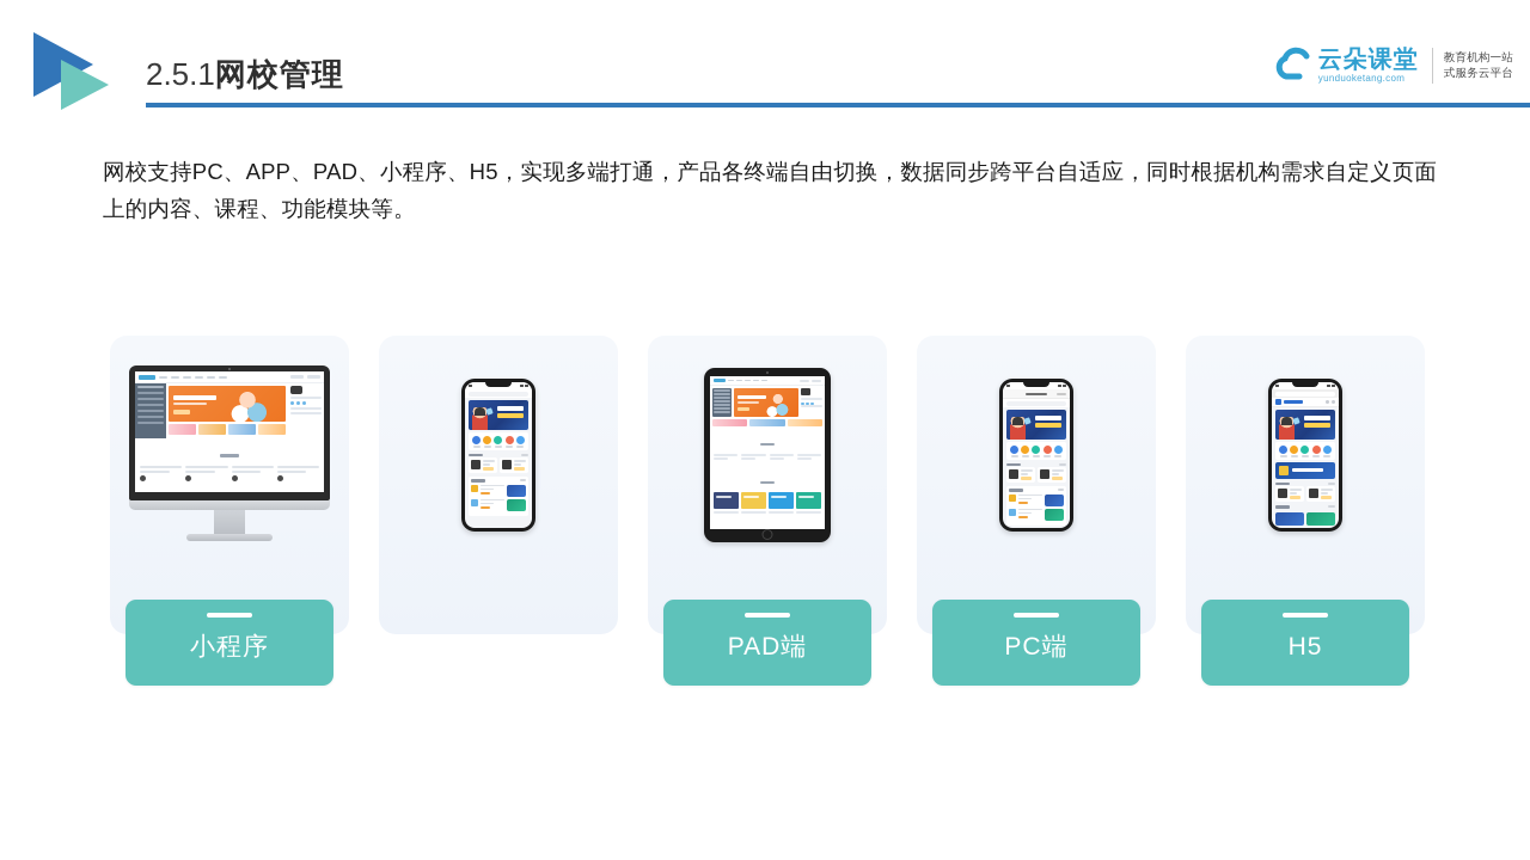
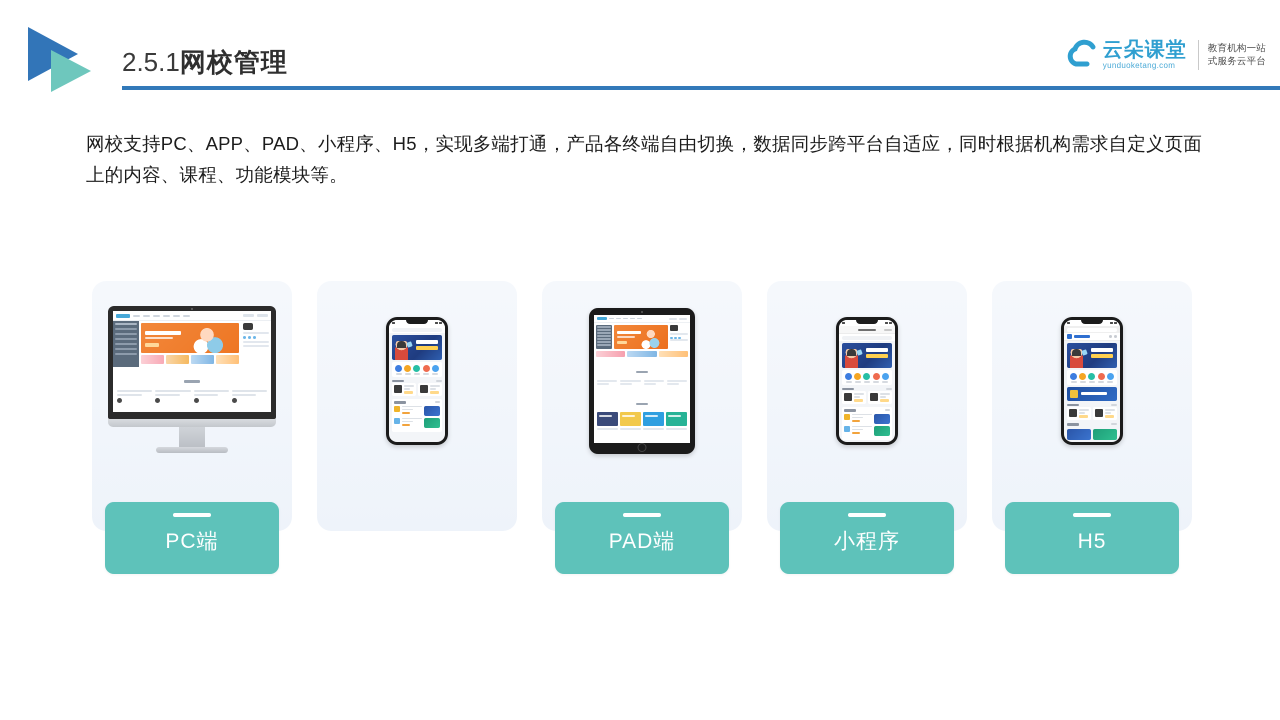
  2.5.1
  网校管理
  云朵课堂
  yunduoketang.com
  教育机构一站
  式服务云平台
  网校支持PC、APP、PAD、小程序、H5，实现多端打通，产品各终端自由切换，数据同步跨平台自适应，同时根据机构需求自定义页面上的内容、课程、功能模块等。
- 小程序
+ PC端
  PAD端
- PC端
+ 小程序
  H5
